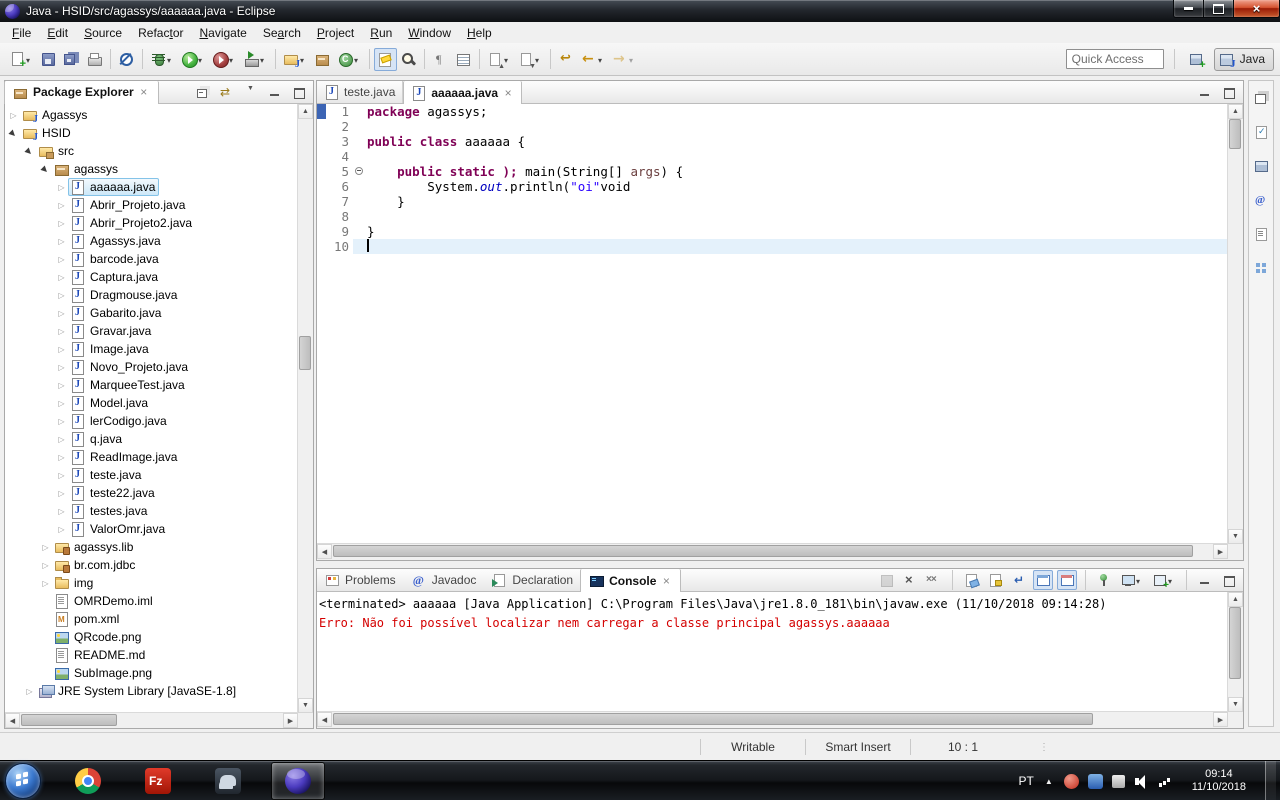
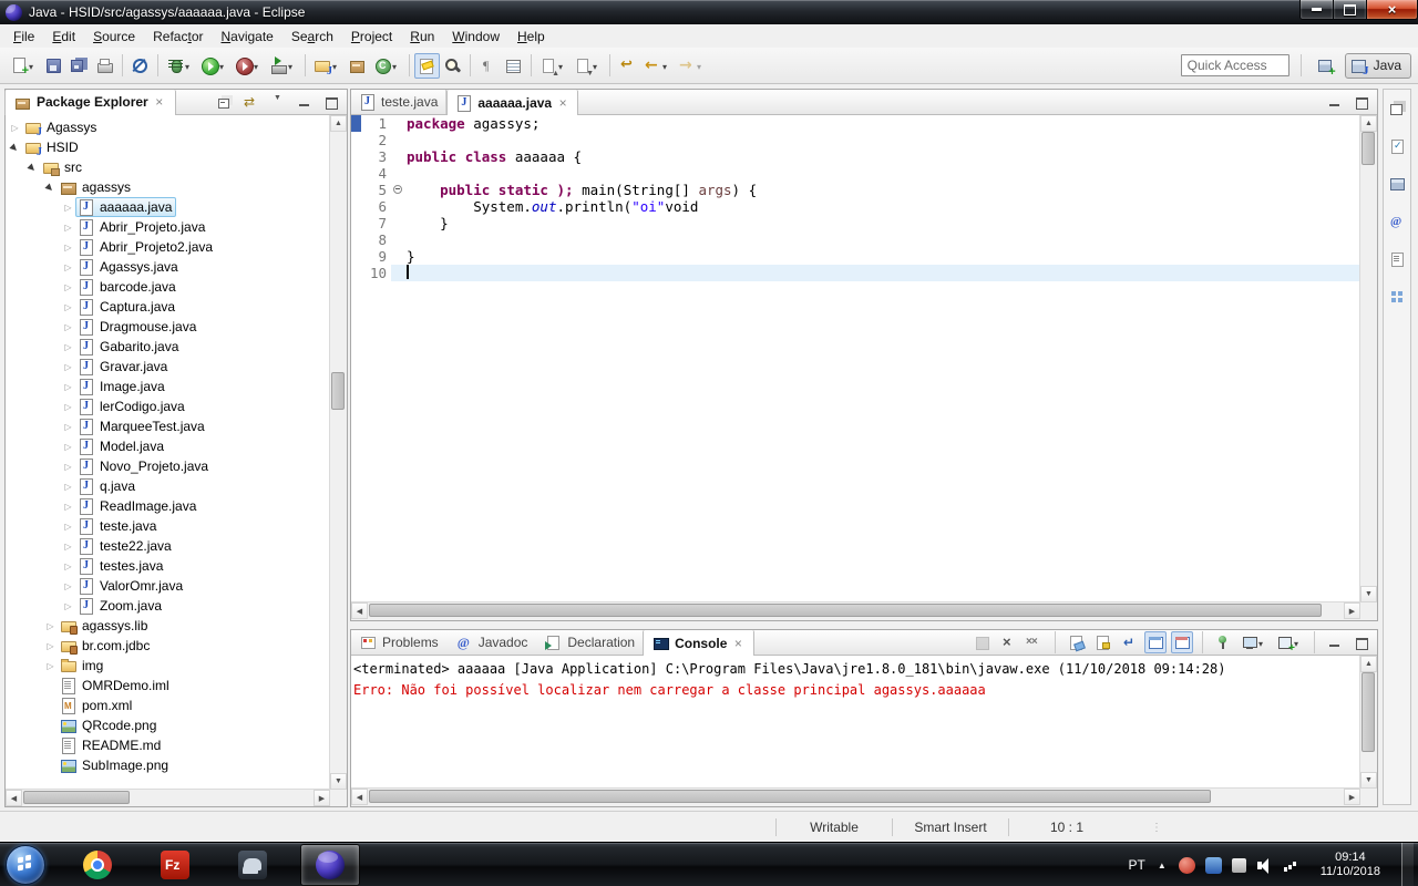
  Java - HSID/src/agassys/aaaaaa.java - Eclipse
  ×
  File
  Edit
  Source
  Refactor
  Navigate
  Search
  Project
  Run
  Window
  Help
  Quick Access
  Java
  Package Explorer
  Agassys
  HSID
  src
  agassys
  aaaaaa.java
  Abrir_Projeto.java
  Abrir_Projeto2.java
  Agassys.java
  barcode.java
  Captura.java
  Dragmouse.java
  Gabarito.java
  Gravar.java
  Image.java
- Novo_Projeto.java
+ lerCodigo.java
  MarqueeTest.java
  Model.java
- lerCodigo.java
+ Novo_Projeto.java
  q.java
  ReadImage.java
  teste.java
  teste22.java
  testes.java
  ValorOmr.java
+ Zoom.java
  agassys.lib
  br.com.jdbc
  img
  OMRDemo.iml
  pom.xml
  QRcode.png
  README.md
  SubImage.png
- JRE System Library [JavaSE-1.8]
  teste.java
  aaaaaa.java
  1
  package agassys;
  2
  3
  public class aaaaaa {
  4
  5
  public static ); main(String[] args) {
  6
  System.out.println("oi"void
  7
  }
  8
  9
  }
  10
  Problems
  Javadoc
  Declaration
  Console
  <terminated> aaaaaa [Java Application] C:\Program Files\Java\jre1.8.0_181\bin\javaw.exe (11/10/2018 09:14:28)
  Erro: Não foi possível localizar nem carregar a classe principal agassys.aaaaaa
  Writable
  Smart Insert
  10 : 1
  ⋮
  PT
  ▲
  09:14
  11/10/2018
